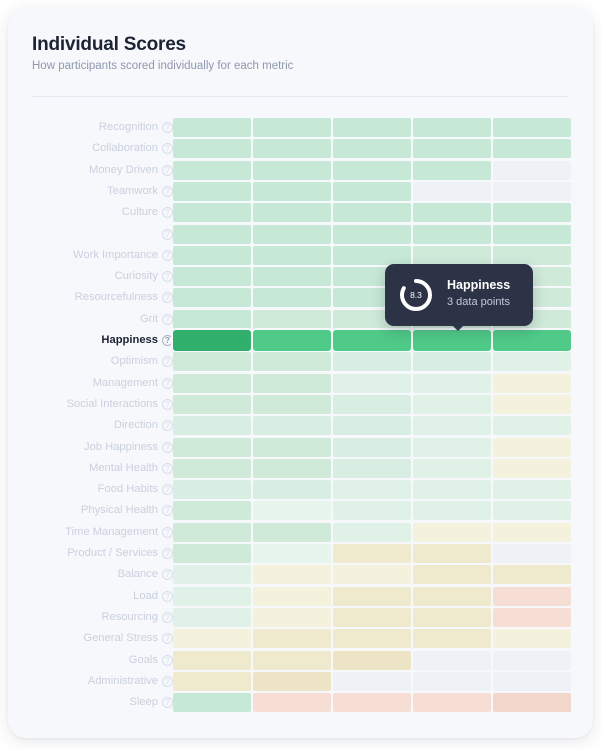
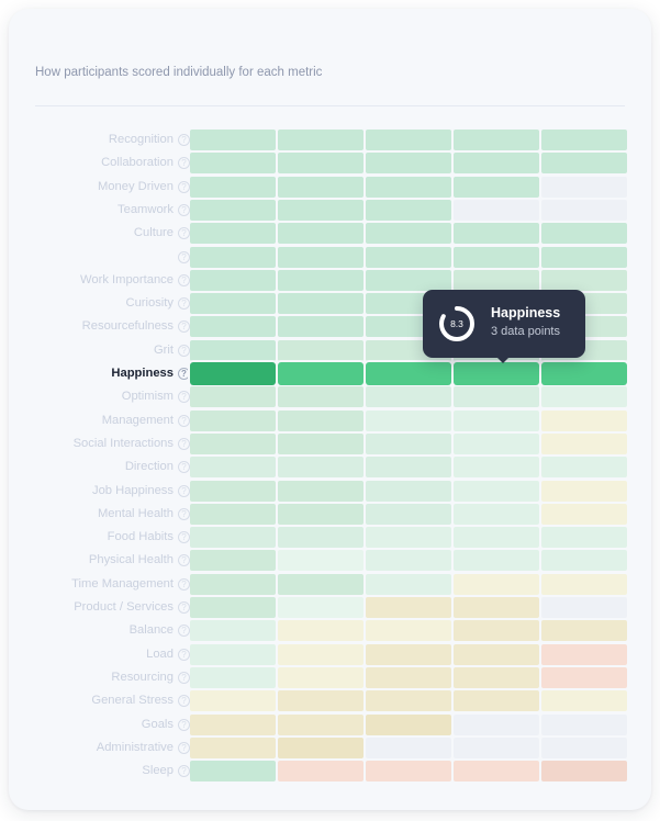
- Individual Scores
  How participants scored individually for each metric
  Recognition
  ?
  Collaboration
  ?
  Money Driven
  ?
  Teamwork
  ?
  Culture
  ?
  ?
  Work Importance
  ?
  Curiosity
  ?
  Resourcefulness
  ?
  Grit
  ?
  Happiness
  ?
  Optimism
  ?
  Management
  ?
  Social Interactions
  ?
  Direction
  ?
  Job Happiness
  ?
  Mental Health
  ?
  Food Habits
  ?
  Physical Health
  ?
  Time Management
  ?
  Product / Services
  ?
  Balance
  ?
  Load
  ?
  Resourcing
  ?
  General Stress
  ?
  Goals
  ?
  Administrative
  ?
  Sleep
  ?
  8.3
  Happiness
  3 data points
